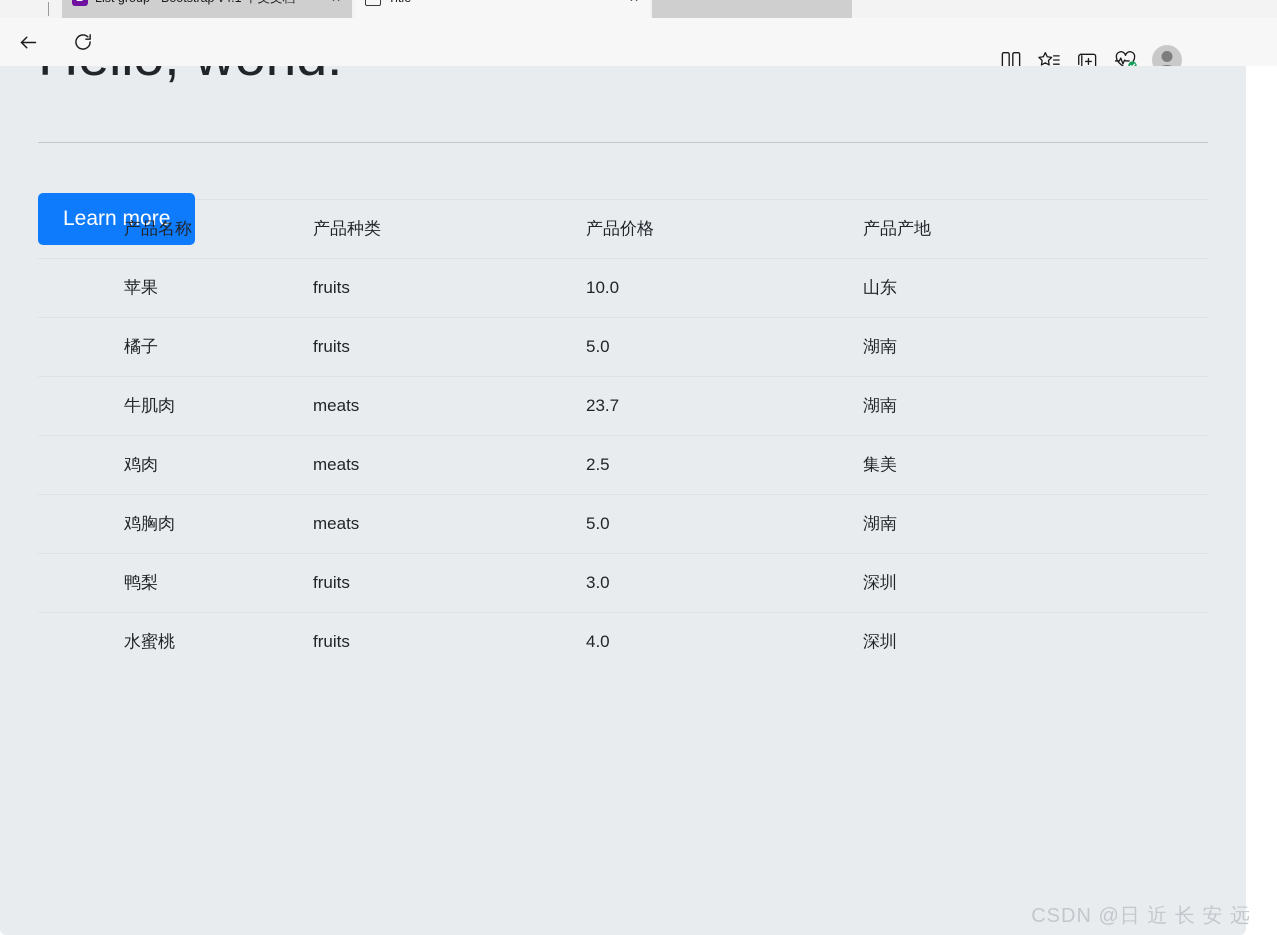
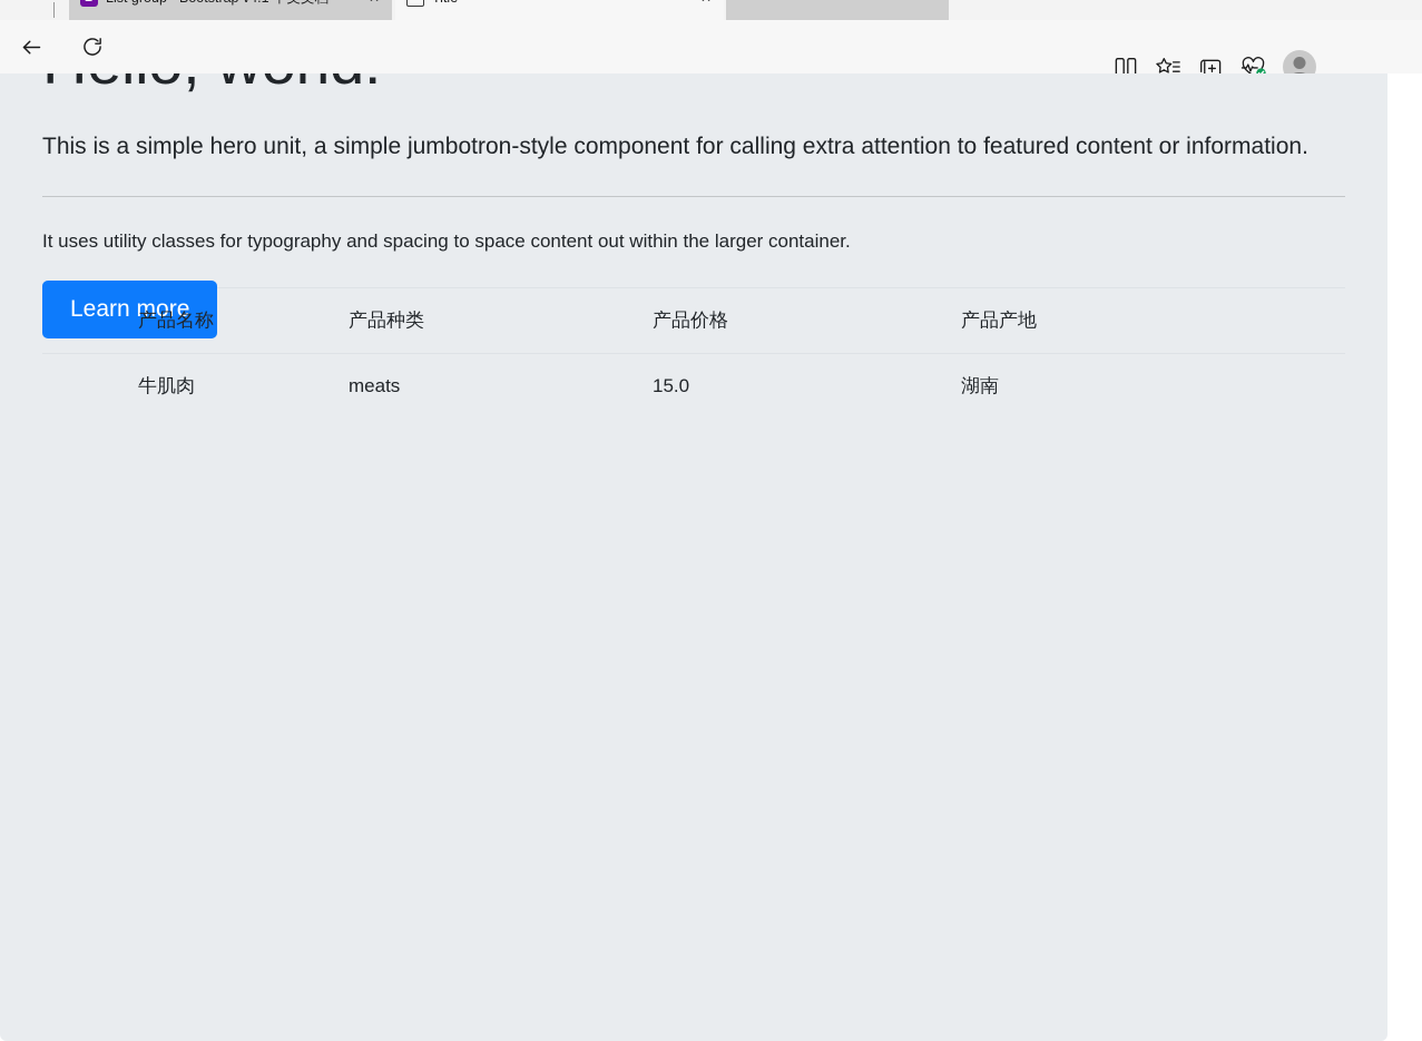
+ This is a simple hero unit, a simple jumbotron-style component for calling extra attention to featured content or information.
+ It uses utility classes for typography and spacing to space content out within the larger container.
  Learn more
  产品名称	产品种类	产品价格	产品产地
- 苹果	fruits	10.0	山东
- 橘子	fruits	5.0	湖南
- 牛肌肉	meats	23.7	湖南
+ 牛肌肉	meats	15.0	湖南
- 鸡肉	meats	2.5	集美
- 鸡胸肉	meats	5.0	湖南
- 鸭梨	fruits	3.0	深圳
- 水蜜桃	fruits	4.0	深圳
- CSDN @日 近 长 安 远
